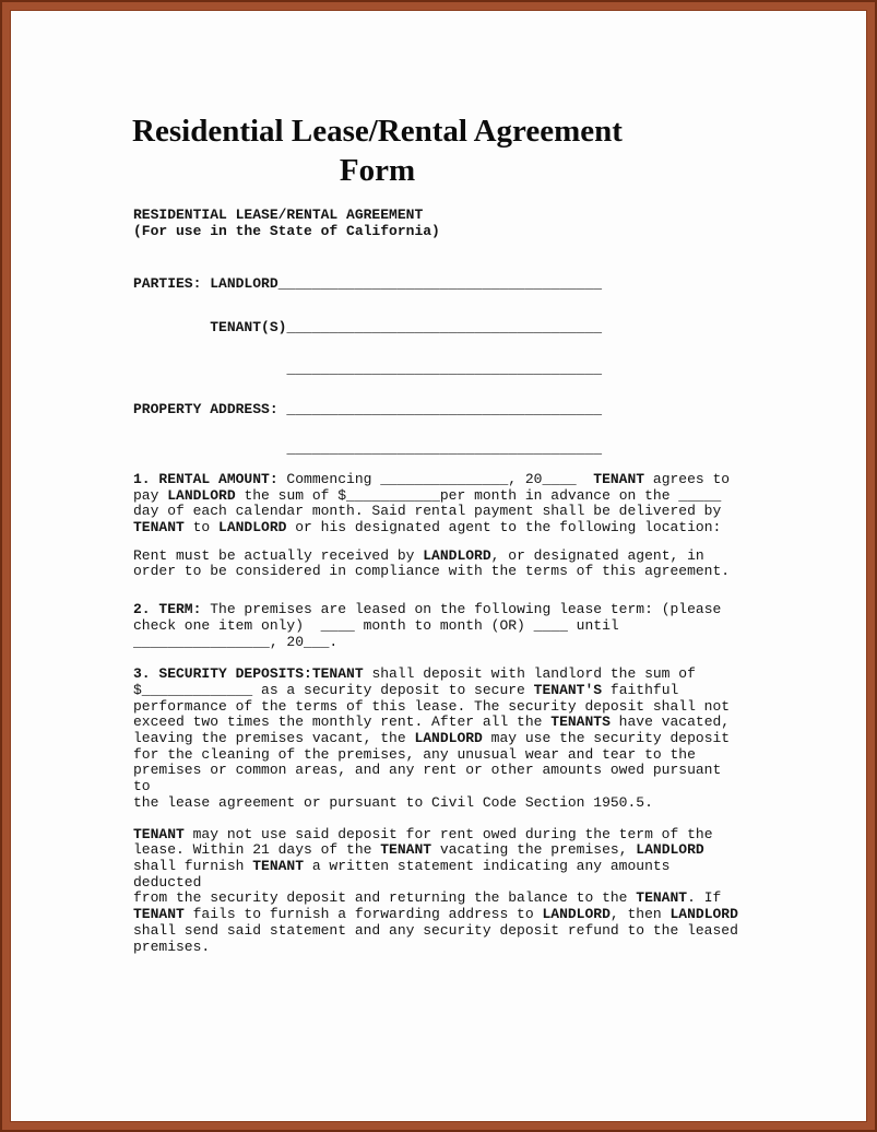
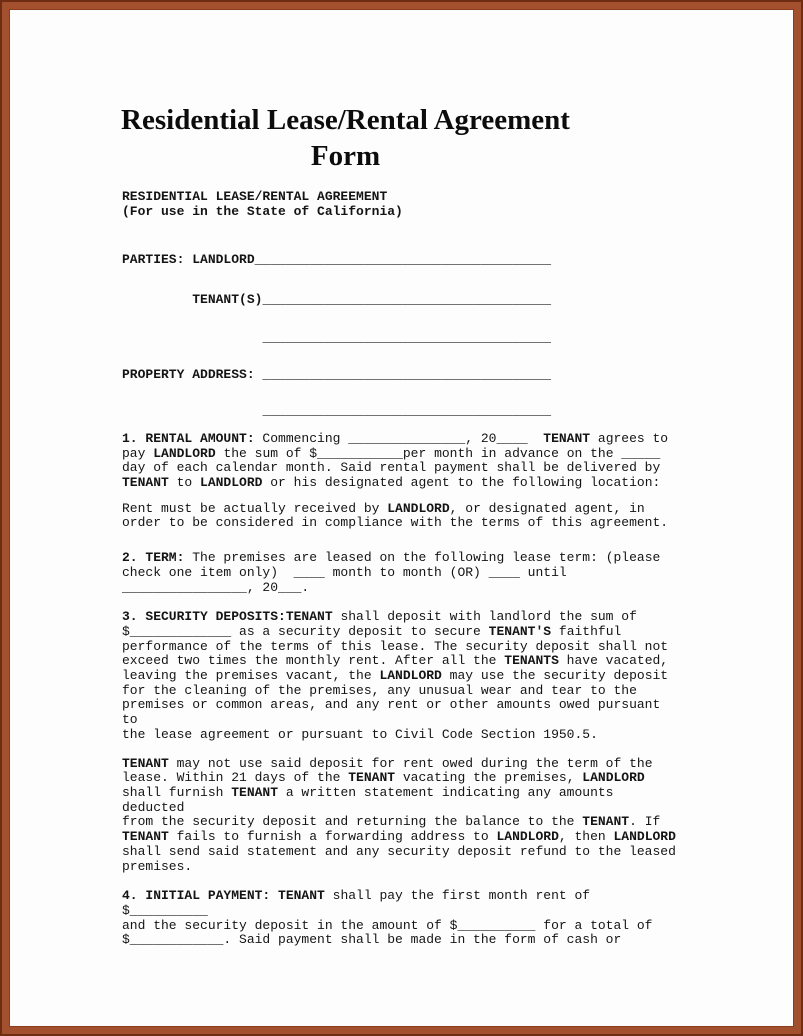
  Residential Lease/Rental Agreement
  Form
  RESIDENTIAL LEASE/RENTAL AGREEMENT (For use in the State of California)
  PARTIES: LANDLORD______________________________________
  TENANT(S)_____________________________________
  _____________________________________
  PROPERTY ADDRESS: _____________________________________
  _____________________________________
  1. RENTAL AMOUNT: Commencing _______________, 20____ TENANT agrees to
  pay LANDLORD the sum of $___________per month in advance on the _____
  day of each calendar month. Said rental payment shall be delivered by
  TENANT to LANDLORD or his designated agent to the following location:
  Rent must be actually received by LANDLORD, or designated agent, in
  order to be considered in compliance with the terms of this agreement.
  2. TERM: The premises are leased on the following lease term: (please
  check one item only) ____ month to month (OR) ____ until
  ________________, 20___.
  3. SECURITY DEPOSITS:TENANT shall deposit with landlord the sum of
  $_____________ as a security deposit to secure TENANT'S faithful
  performance of the terms of this lease. The security deposit shall not
  exceed two times the monthly rent. After all the TENANTS have vacated,
  leaving the premises vacant, the LANDLORD may use the security deposit
  for the cleaning of the premises, any unusual wear and tear to the
  premises or common areas, and any rent or other amounts owed pursuant
  to
  the lease agreement or pursuant to Civil Code Section 1950.5.
  TENANT may not use said deposit for rent owed during the term of the
  lease. Within 21 days of the TENANT vacating the premises, LANDLORD
  shall furnish TENANT a written statement indicating any amounts
  deducted
  from the security deposit and returning the balance to the TENANT. If
  TENANT fails to furnish a forwarding address to LANDLORD, then LANDLORD
  shall send said statement and any security deposit refund to the leased
  premises.
+ 4. INITIAL PAYMENT: TENANT shall pay the first month rent of
+ $__________
+ and the security deposit in the amount of $__________ for a total of
+ $____________. Said payment shall be made in the form of cash or
